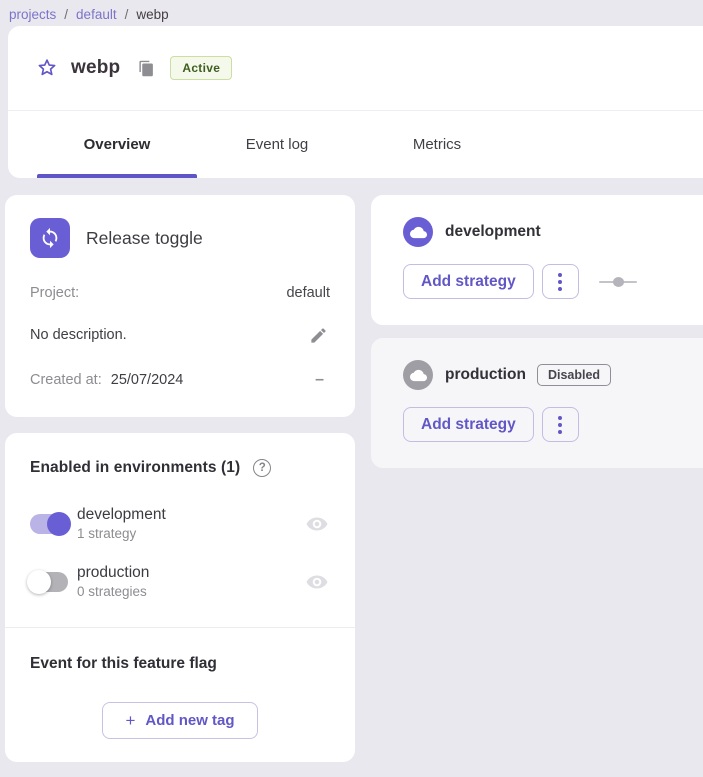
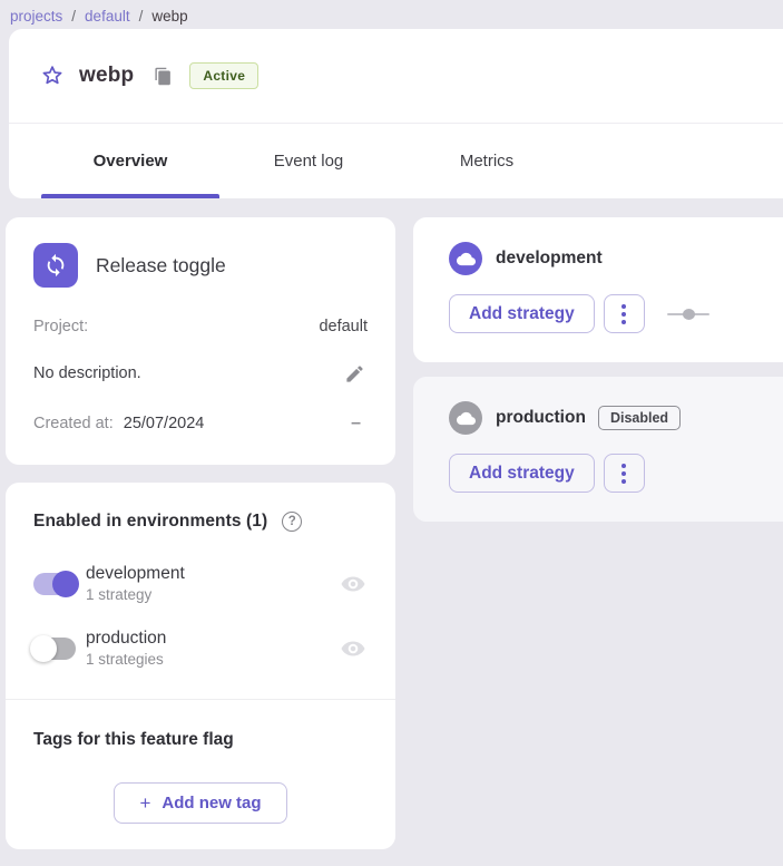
  projects
  /
  default
  /
  webp
  webp
  Active
  Overview
  Event log
  Metrics
  Release toggle
  Project:
  default
  No description.
  Created at:
  25/07/2024
  –
  Enabled in environments (1)
  ?
  development
  1 strategy
  production
- 0 strategies
+ 1 strategies
- Event for this feature flag
+ Tags for this feature flag
  +
  Add new tag
  development
  Add strategy
  production
  Disabled
  Add strategy
